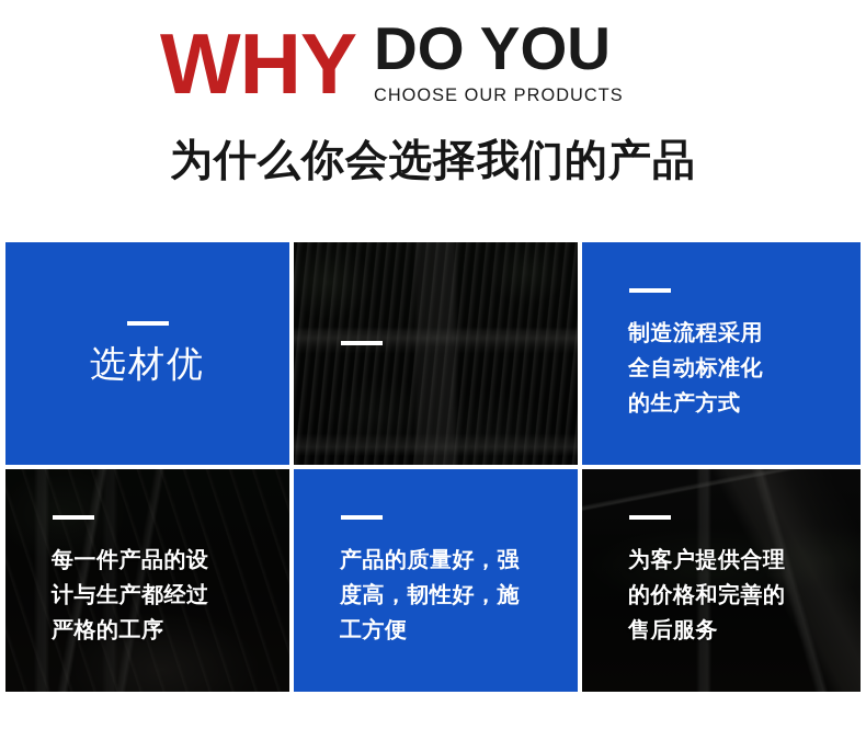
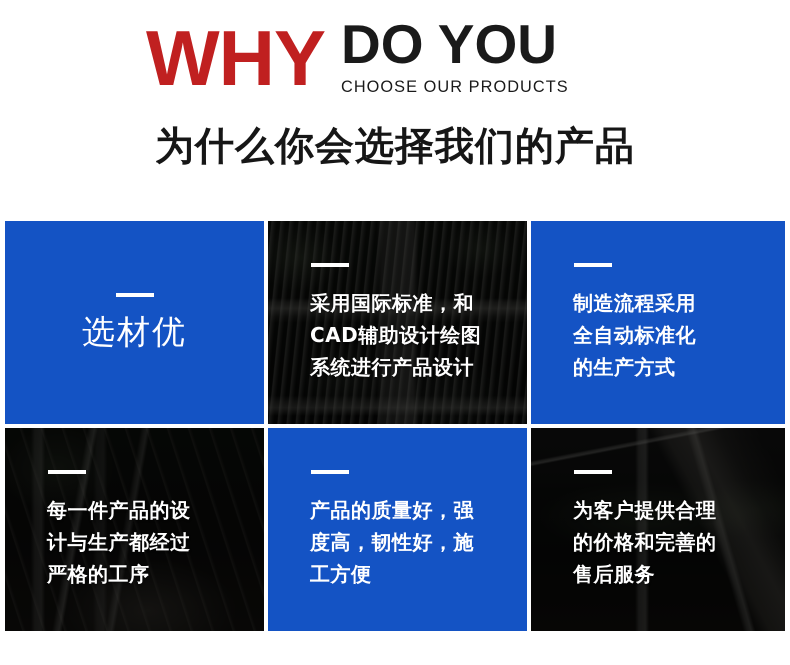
  WHY
  DO YOU
  CHOOSE OUR PRODUCTS
  为什么你会选择我们的产品
  选材优
+ 采用国际标准，和
+ CAD辅助设计绘图
+ 系统进行产品设计
  制造流程采用
  全自动标准化
  的生产方式
  每一件产品的设
  计与生产都经过
  严格的工序
  产品的质量好，强
  度高，韧性好，施
  工方便
  为客户提供合理
  的价格和完善的
  售后服务
